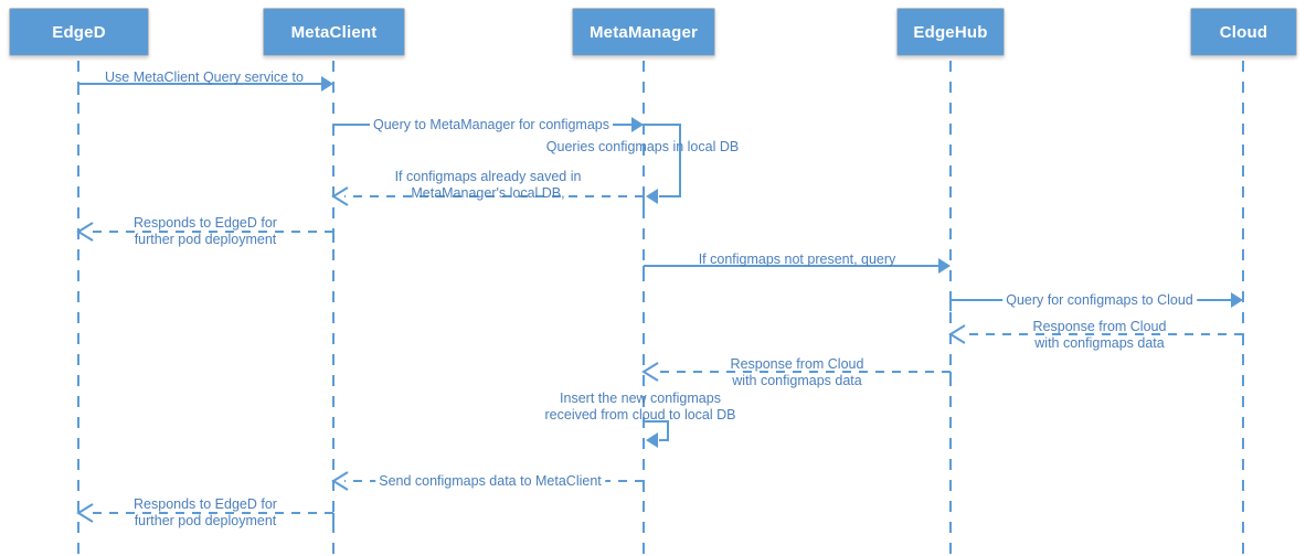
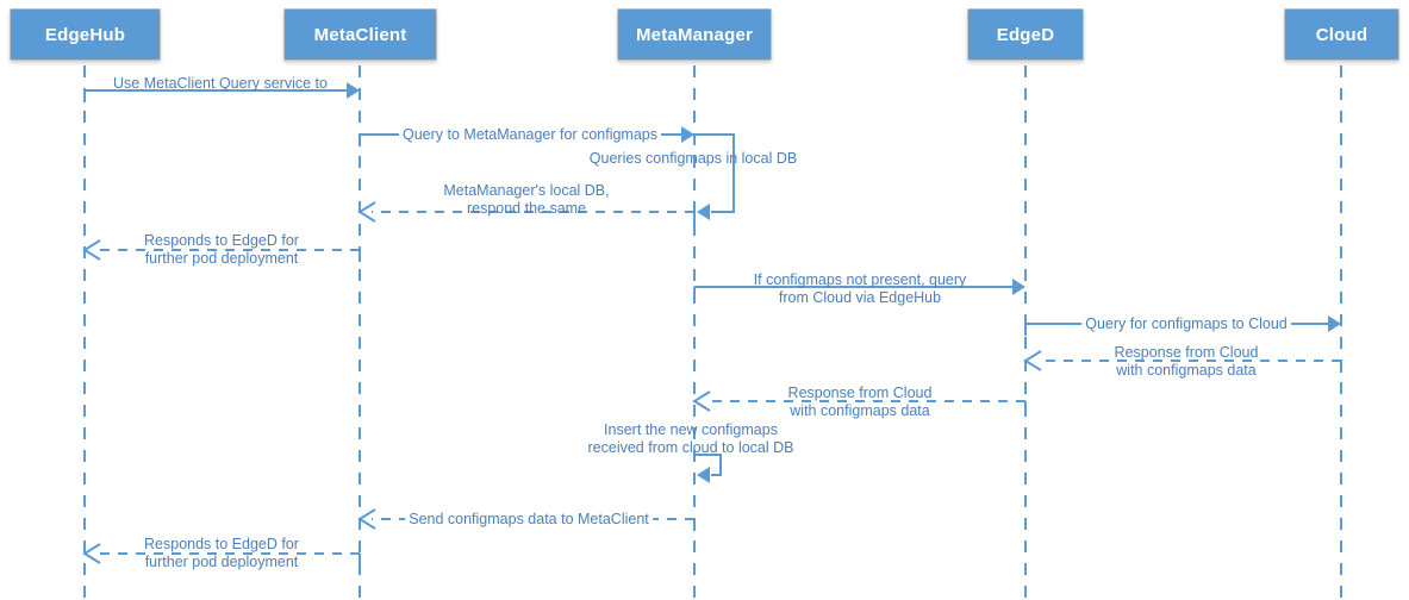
- EdgeD
+ EdgeHub
  MetaClient
  MetaManager
- EdgeHub
+ EdgeD
  Cloud
  Use MetaClient Query service to
  Query to MetaManager for configmaps
  Queries configmaps in local DB
- If configmaps already saved in
  MetaManager's local DB,
+ respond the same
  Responds to EdgeD for
  further pod deployment
  If configmaps not present, query
+ from Cloud via EdgeHub
  Query for configmaps to Cloud
  Response from Cloud
  with configmaps data
  Response from Cloud
  with configmaps data
  Insert the new configmaps
  received from cloud to local DB
  Send configmaps data to MetaClient
  Responds to EdgeD for
  further pod deployment
